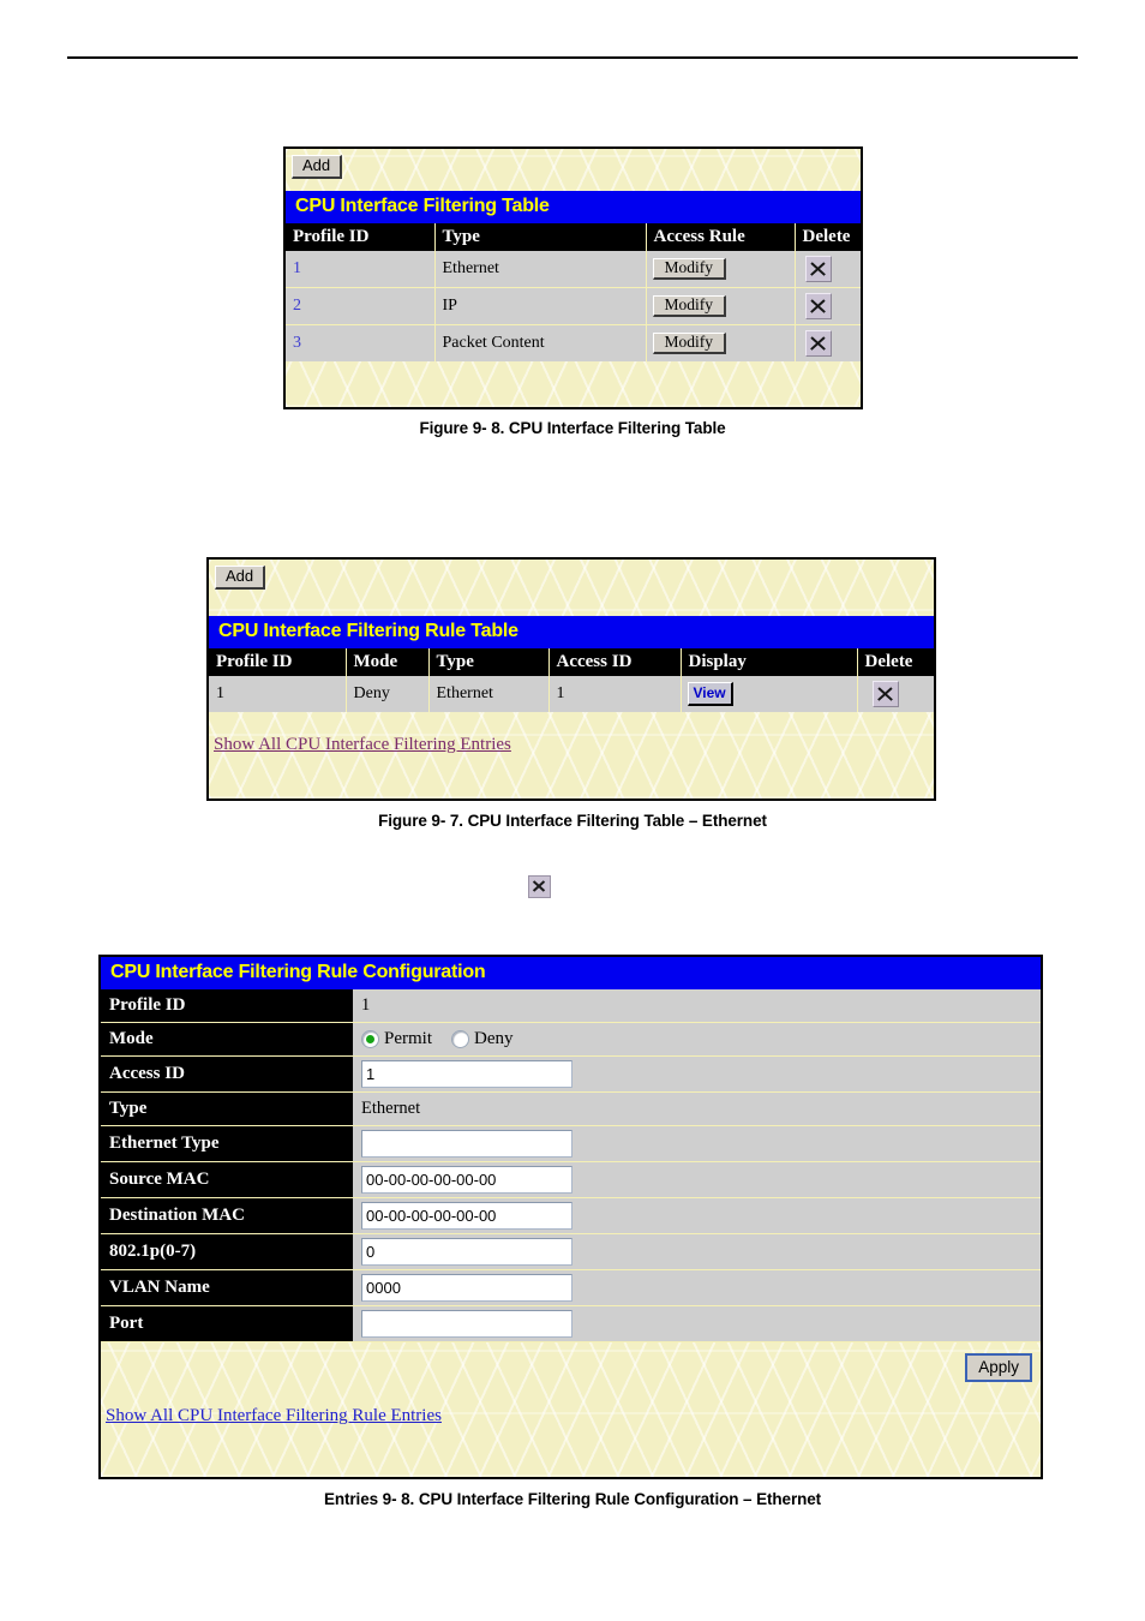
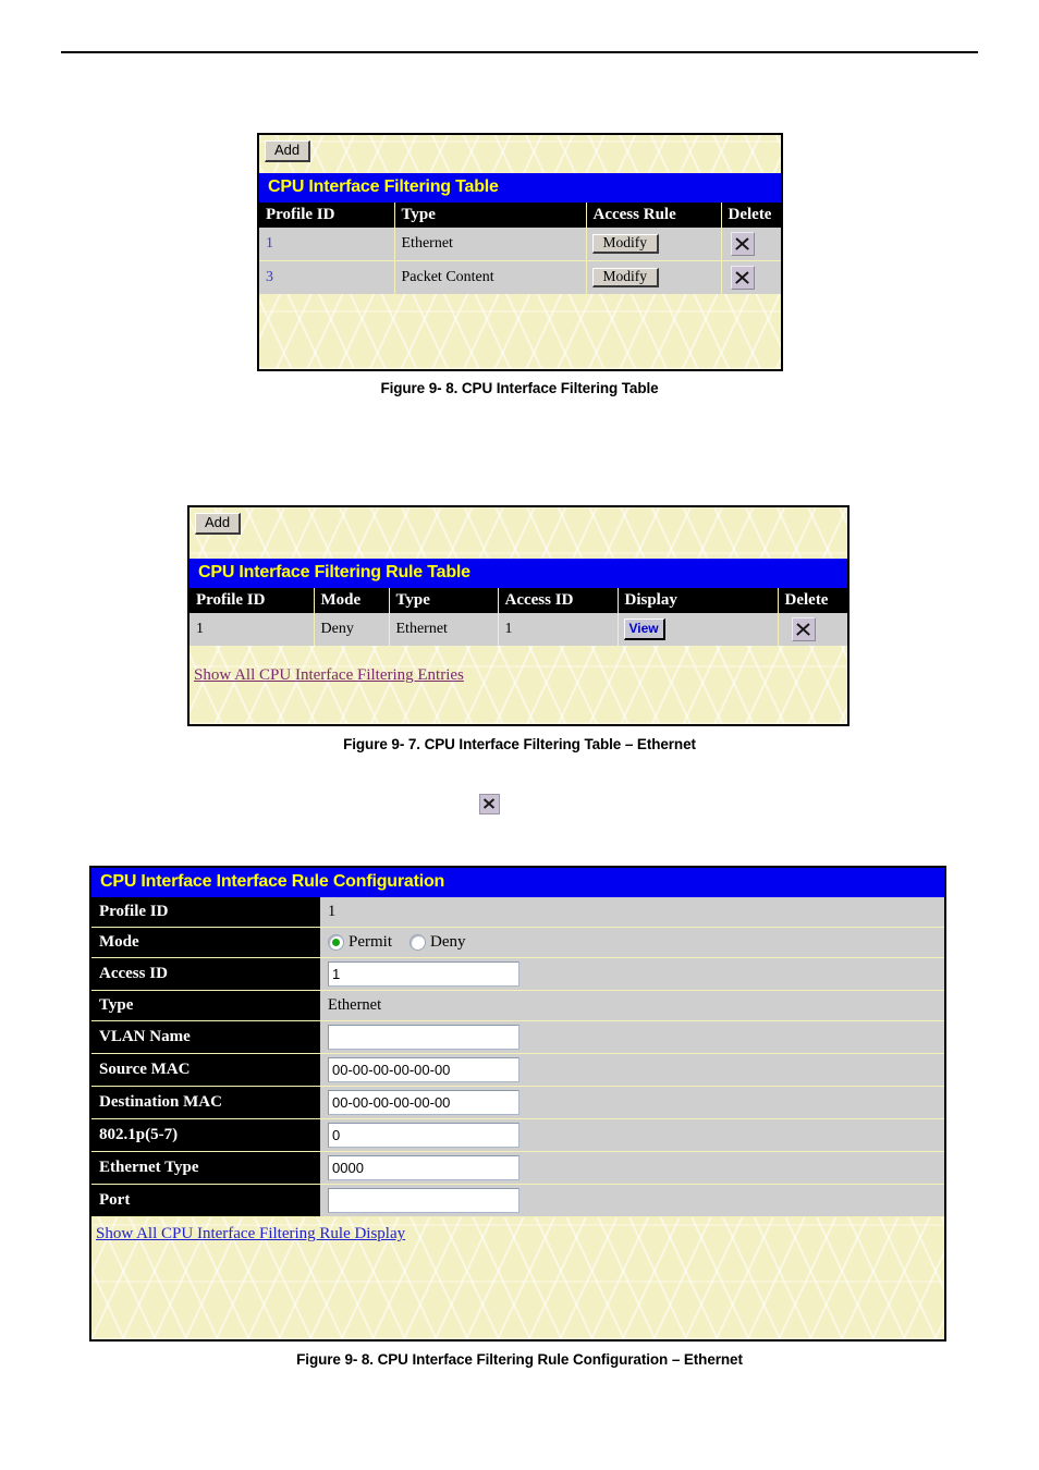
  Add
  CPU Interface Filtering Table
  Profile ID	Type	Access Rule	Delete
  1	Ethernet	Modify
- 2	IP	Modify
  3	Packet Content	Modify
  Figure 9- 8. CPU Interface Filtering Table
  Add
  CPU Interface Filtering Rule Table
  Profile ID	Mode	Type	Access ID	Display	Delete
  1	Deny	Ethernet	1	View
  Show All CPU Interface Filtering Entries
  Figure 9- 7. CPU Interface Filtering Table – Ethernet
- CPU Interface Filtering Rule Configuration
+ CPU Interface Interface Rule Configuration
  Profile ID	1
  Mode	Permit Deny
  Access ID	1
  Type	Ethernet
- Ethernet Type
+ VLAN Name
  Source MAC	00-00-00-00-00-00
  Destination MAC	00-00-00-00-00-00
- 802.1p(0-7)	0
+ 802.1p(5-7)	0
- VLAN Name	0000
+ Ethernet Type	0000
  Port
- Apply
- Show All CPU Interface Filtering Rule Entries
+ Show All CPU Interface Filtering Rule Display
- Entries 9- 8. CPU Interface Filtering Rule Configuration – Ethernet
+ Figure 9- 8. CPU Interface Filtering Rule Configuration – Ethernet
